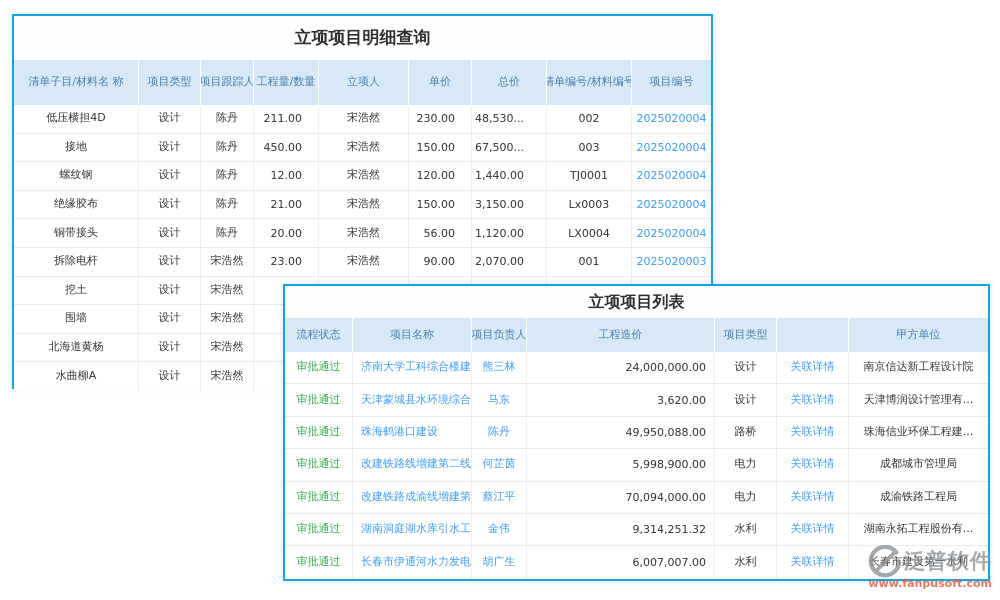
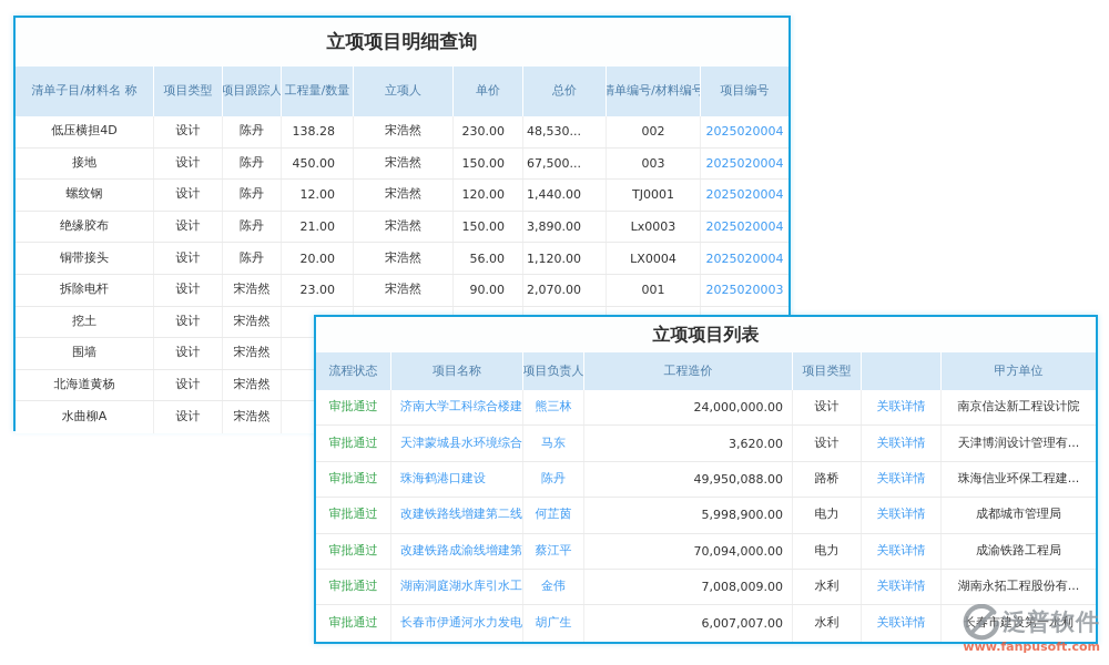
  立项项目明细查询
  清单子目/材料名 称
  项目类型
  项目跟踪人
  工程量/数量
  立项人
  单价
  总价
  清单编号/材料编号
  项目编号
  低压横担4D
  设计
  陈丹
- 211.00
+ 138.28
  宋浩然
  230.00
  48,530...
  002
  2025020004
  接地
  设计
  陈丹
  450.00
  宋浩然
  150.00
  67,500...
  003
  2025020004
  螺纹钢
  设计
  陈丹
  12.00
  宋浩然
  120.00
  1,440.00
  TJ0001
  2025020004
  绝缘胶布
  设计
  陈丹
  21.00
  宋浩然
  150.00
- 3,150.00
+ 3,890.00
  Lx0003
  2025020004
  铜带接头
  设计
  陈丹
  20.00
  宋浩然
  56.00
  1,120.00
  LX0004
  2025020004
  拆除电杆
  设计
  宋浩然
  23.00
  宋浩然
  90.00
  2,070.00
  001
  2025020003
  挖土
  设计
  宋浩然
  围墙
  设计
  宋浩然
  北海道黄杨
  设计
  宋浩然
  水曲柳A
  设计
  宋浩然
  立项项目列表
  流程状态
  项目名称
  项目负责人
  工程造价
  项目类型
  甲方单位
  审批通过
  济南大学工科综合楼建
  熊三林
  24,000,000.00
  设计
  关联详情
  南京信达新工程设计院
  审批通过
  天津蒙城县水环境综合
  马东
  3,620.00
  设计
  关联详情
  天津博润设计管理有...
  审批通过
  珠海鹤港口建设
  陈丹
  49,950,088.00
  路桥
  关联详情
  珠海信业环保工程建...
  审批通过
  改建铁路线增建第二线
  何芷茵
  5,998,900.00
  电力
  关联详情
  成都城市管理局
  审批通过
  改建铁路成渝线增建第
  蔡江平
  70,094,000.00
  电力
  关联详情
  成渝铁路工程局
  审批通过
  湖南洞庭湖水库引水工
  金伟
- 9,314,251.32
+ 7,008,009.00
  水利
  关联详情
  湖南永拓工程股份有...
  审批通过
  长春市伊通河水力发电
  胡广生
  6,007,007.00
  水利
  关联详情
  长春市建设第一水利
  泛普软件
  www.fanpusoft.com
